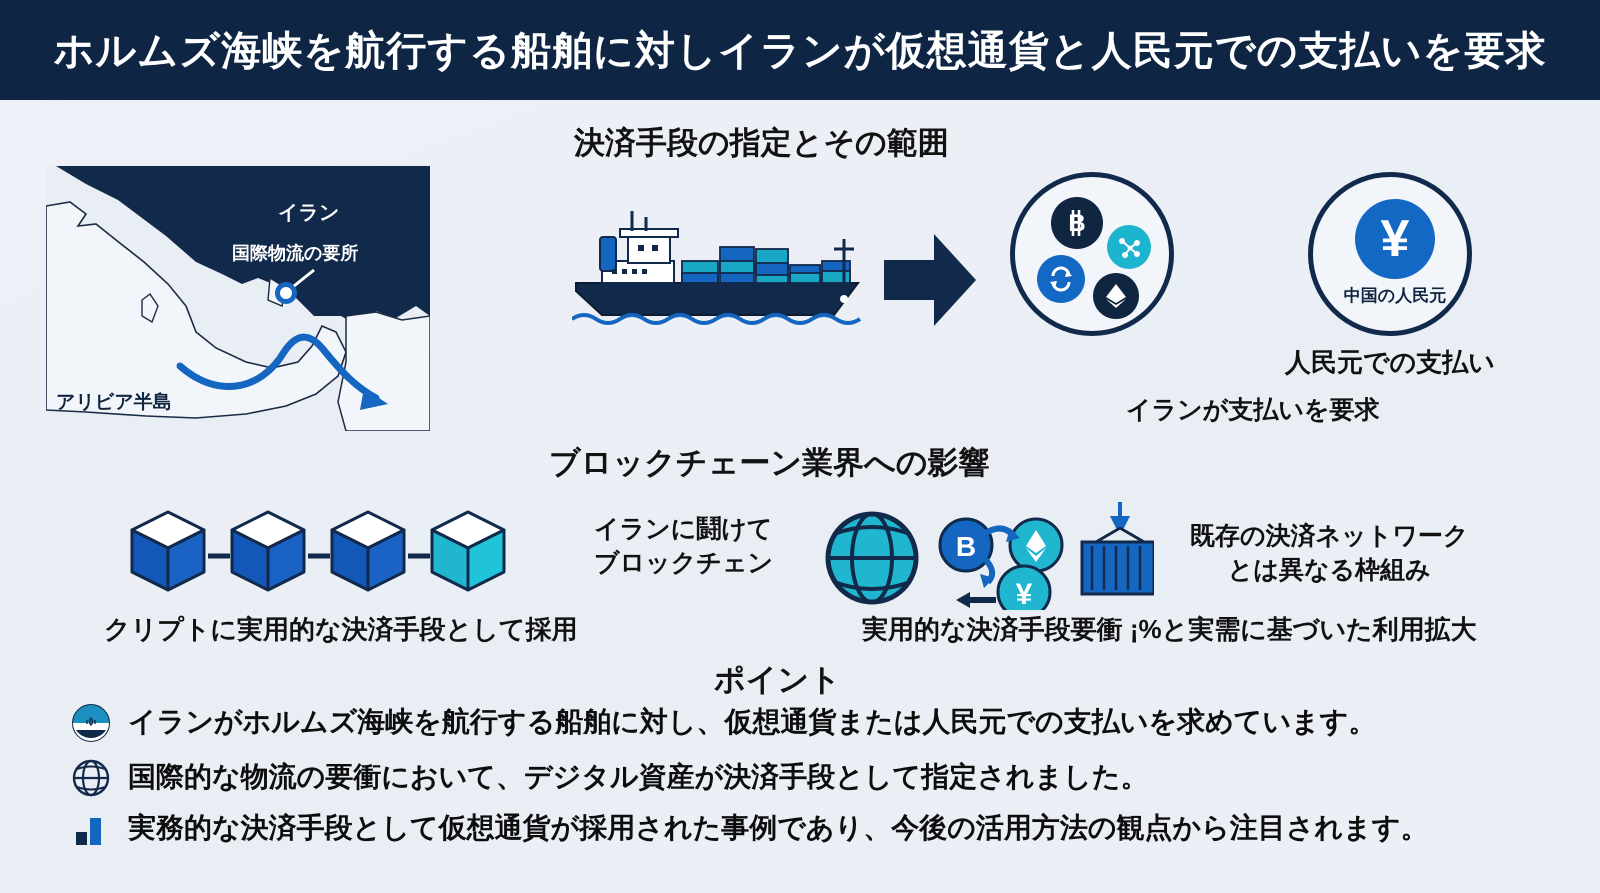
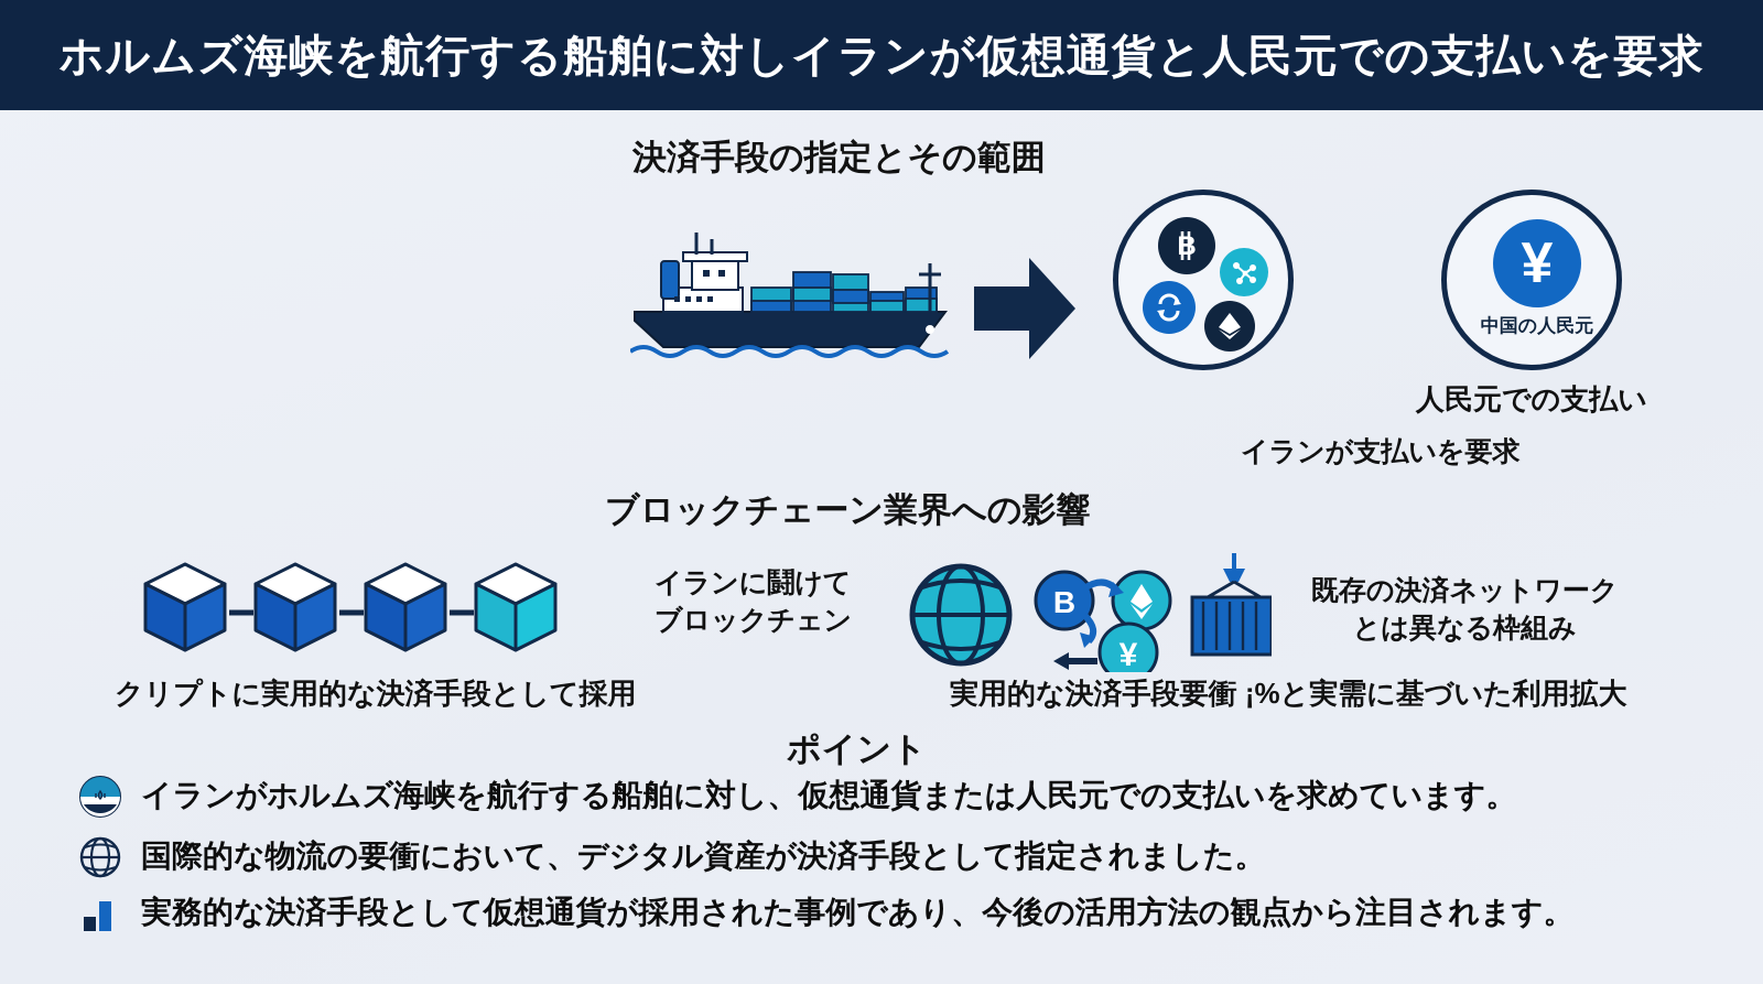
  ホルムズ海峡を航行する船舶に対しイランが仮想通貨と人民元での支払いを要求
- イラン
- 国際物流の要所
- アリビア半島
  決済手段の指定とその範囲
  B
  ¥
  中国の人民元
  人民元での支払い
  イランが支払いを要求
  ブロックチェーン業界への影響
  クリプトに実用的な決済手段として採用
  イランに鬪けて
  ブロックチェン
  B
  ¥
  既存の決済ネットワーク
  とは異なる枠組み
  実用的な決済手段要衝 ¡%と実需に基づいた利用拡大
  ポイント
  イランがホルムズ海峡を航行する船舶に対し、仮想通貨または人民元での支払いを求めています。
  国際的な物流の要衝において、デジタル資産が決済手段として指定されました。
  実務的な決済手段として仮想通貨が採用された事例であり、今後の活用方法の観点から注目されます。
